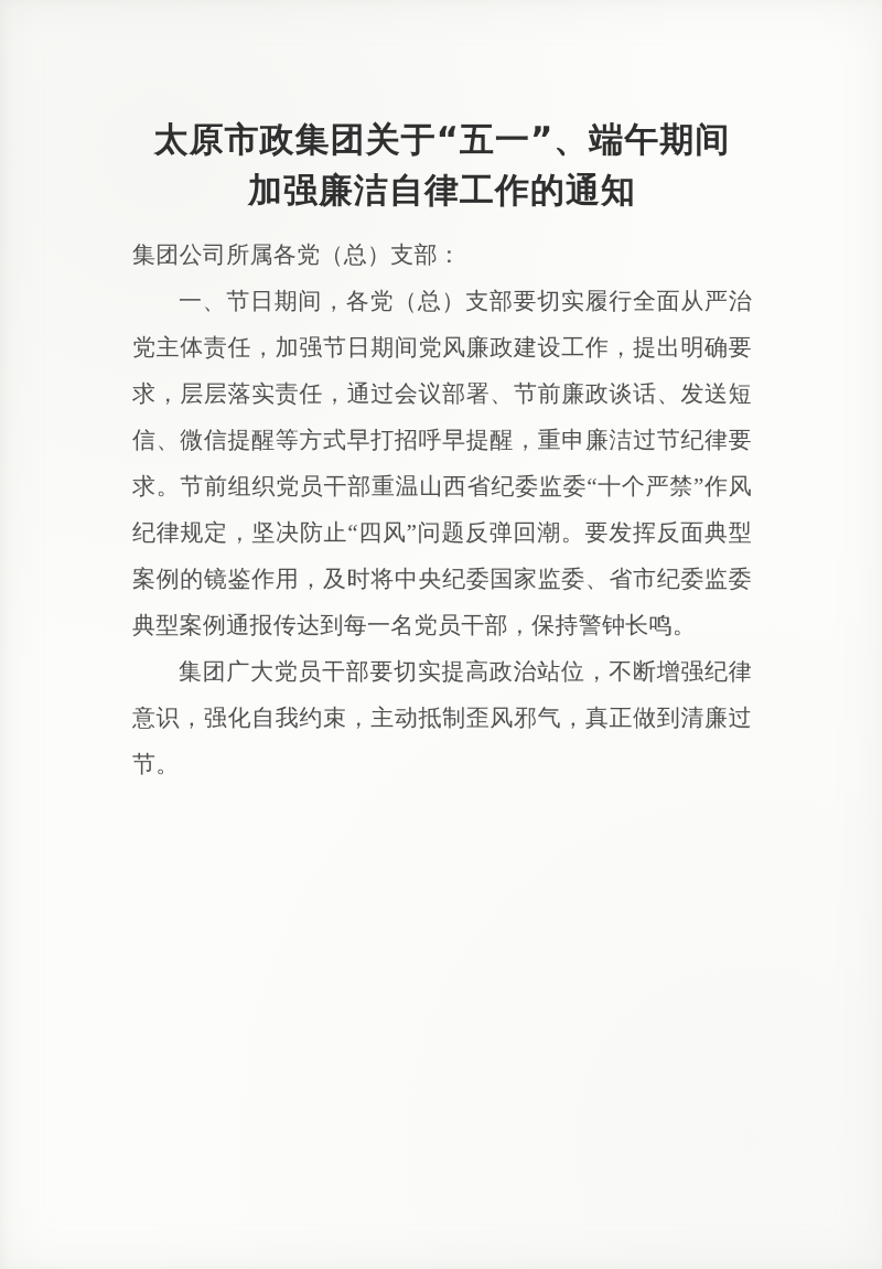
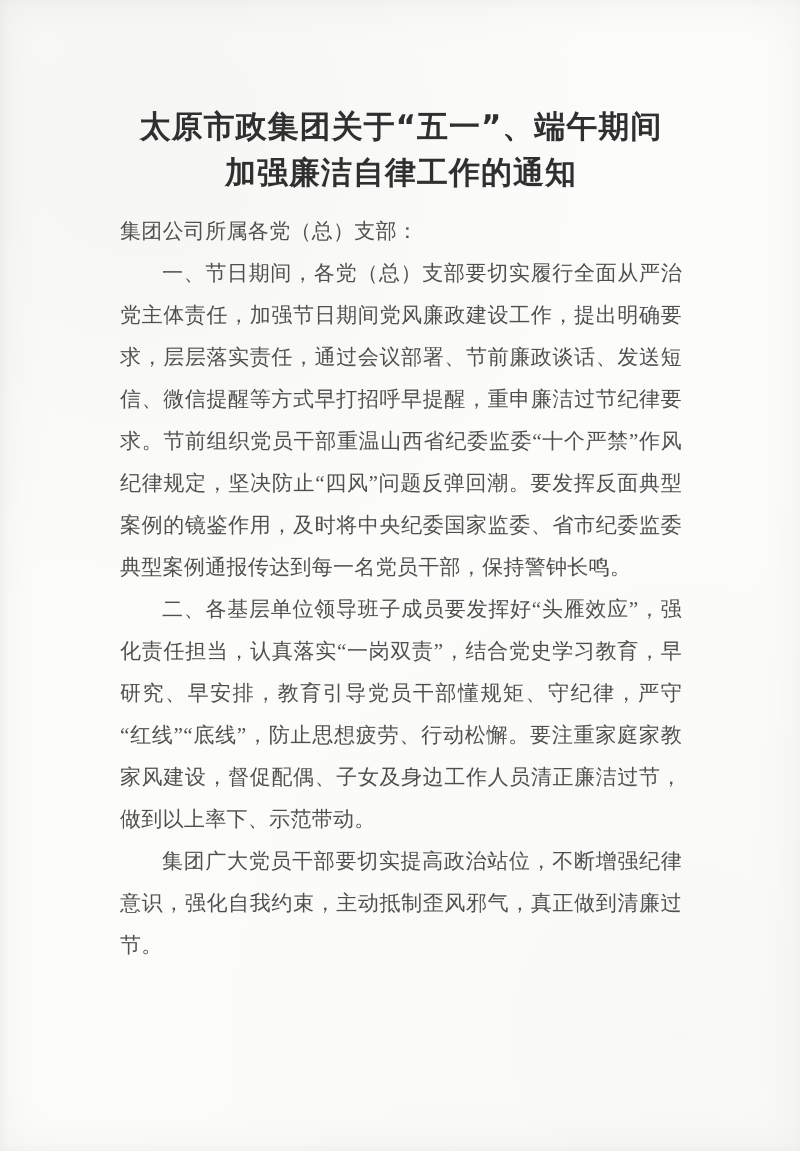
  太原市政集团关于“五一”、端午期间
  加强廉洁自律工作的通知
  集团公司所属各党（总）支部：
  一、节日期间，各党（总）支部要切实履行全面从严治党主体责任，加强节日期间党风廉政建设工作，提出明确要求，层层落实责任，通过会议部署、节前廉政谈话、发送短信、微信提醒等方式早打招呼早提醒，重申廉洁过节纪律要求。节前组织党员干部重温山西省纪委监委“十个严禁”作风纪律规定，坚决防止“四风”问题反弹回潮。要发挥反面典型案例的镜鉴作用，及时将中央纪委国家监委、省市纪委监委典型案例通报传达到每一名党员干部，保持警钟长鸣。
+ 二、各基层单位领导班子成员要发挥好“头雁效应”，强化责任担当，认真落实“一岗双责”，结合党史学习教育，早研究、早安排，教育引导党员干部懂规矩、守纪律，严守“红线”“底线”，防止思想疲劳、行动松懈。要注重家庭家教家风建设，督促配偶、子女及身边工作人员清正廉洁过节，做到以上率下、示范带动。
  集团广大党员干部要切实提高政治站位，不断增强纪律意识，强化自我约束，主动抵制歪风邪气，真正做到清廉过节。
